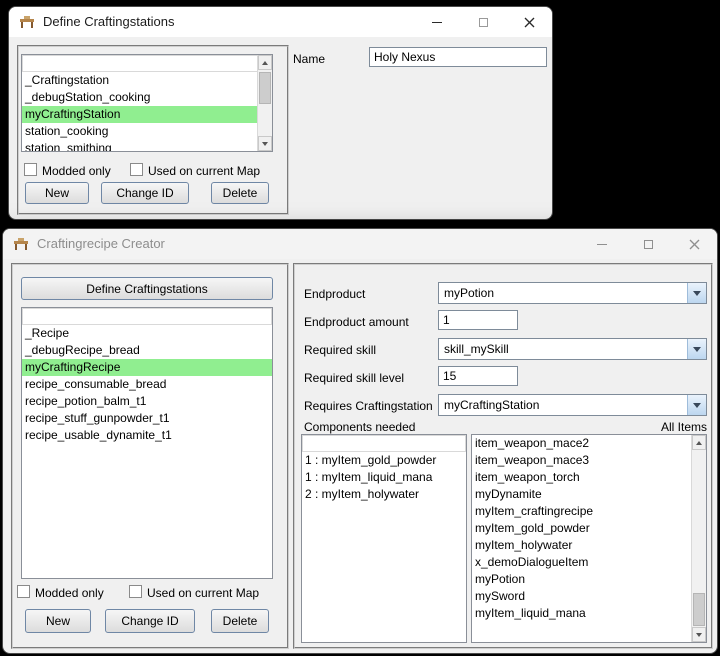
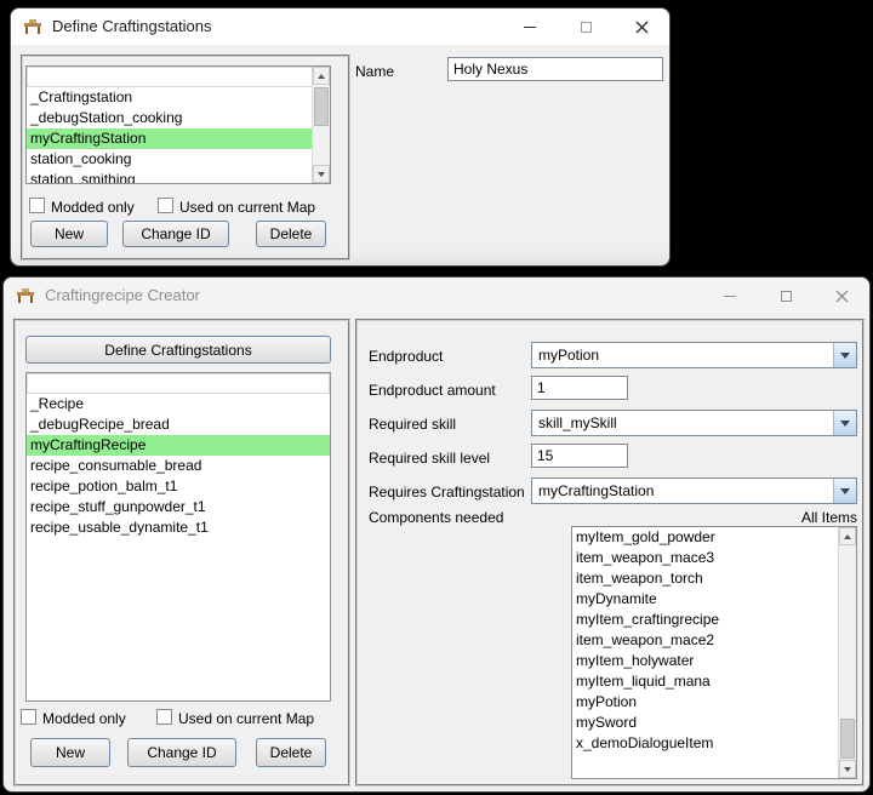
  Define Craftingstations
  _Craftingstation
  _debugStation_cooking
  myCraftingStation
  station_cooking
  station_smithing
  Modded only
  Used on current Map
  New
  Change ID
  Delete
  Name
  Holy Nexus
  Craftingrecipe Creator
  Define Craftingstations
  _Recipe
  _debugRecipe_bread
  myCraftingRecipe
  recipe_consumable_bread
  recipe_potion_balm_t1
  recipe_stuff_gunpowder_t1
  recipe_usable_dynamite_t1
  Modded only
  Used on current Map
  New
  Change ID
  Delete
  Endproduct
  myPotion
  Endproduct amount
  1
  Required skill
  skill_mySkill
  Required skill level
  15
  Requires Craftingstation
  myCraftingStation
  Components needed
  All Items
- 1 : myItem_gold_powder
- 1 : myItem_liquid_mana
- 2 : myItem_holywater
- item_weapon_mace2
+ myItem_gold_powder
  item_weapon_mace3
  item_weapon_torch
  myDynamite
  myItem_craftingrecipe
- myItem_gold_powder
+ item_weapon_mace2
  myItem_holywater
- x_demoDialogueItem
+ myItem_liquid_mana
  myPotion
  mySword
- myItem_liquid_mana
+ x_demoDialogueItem
